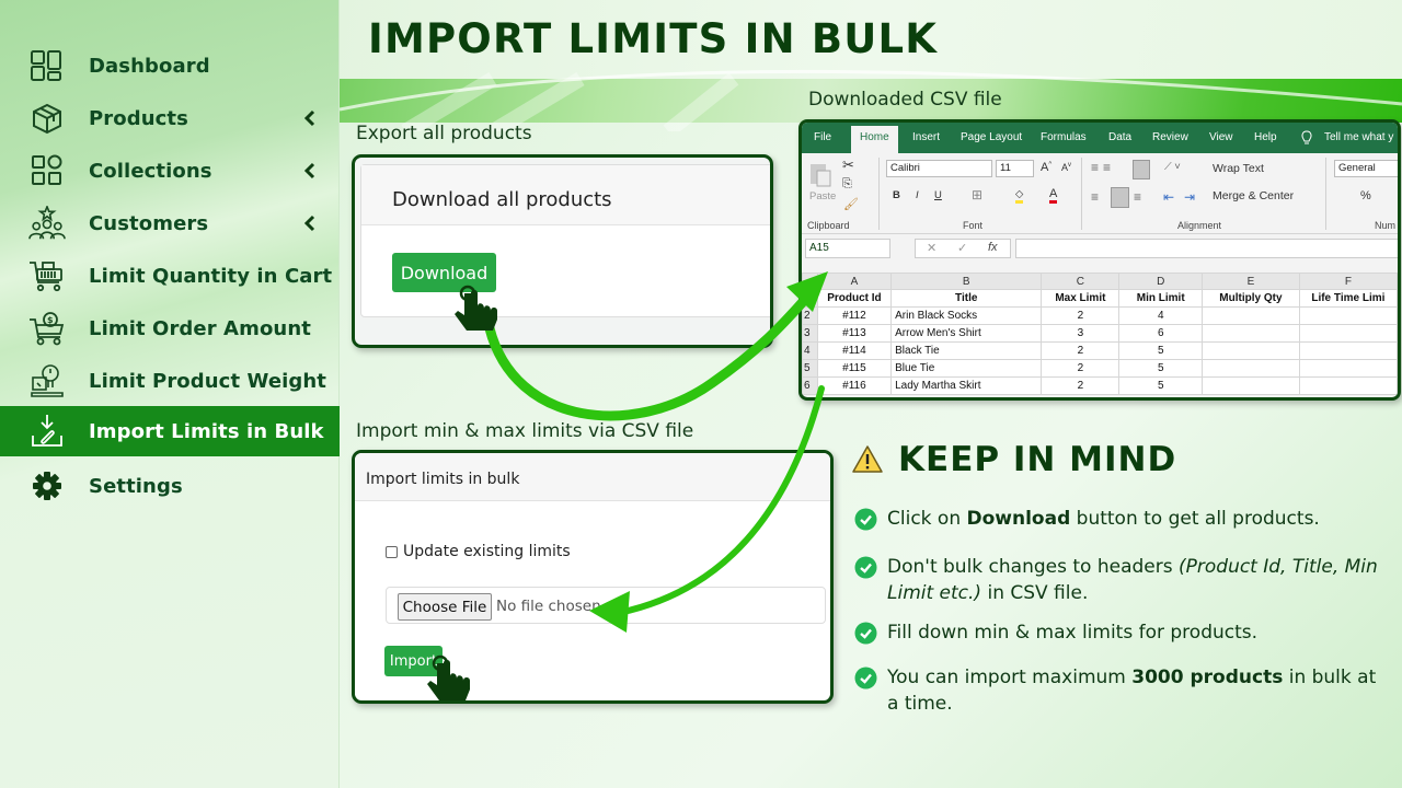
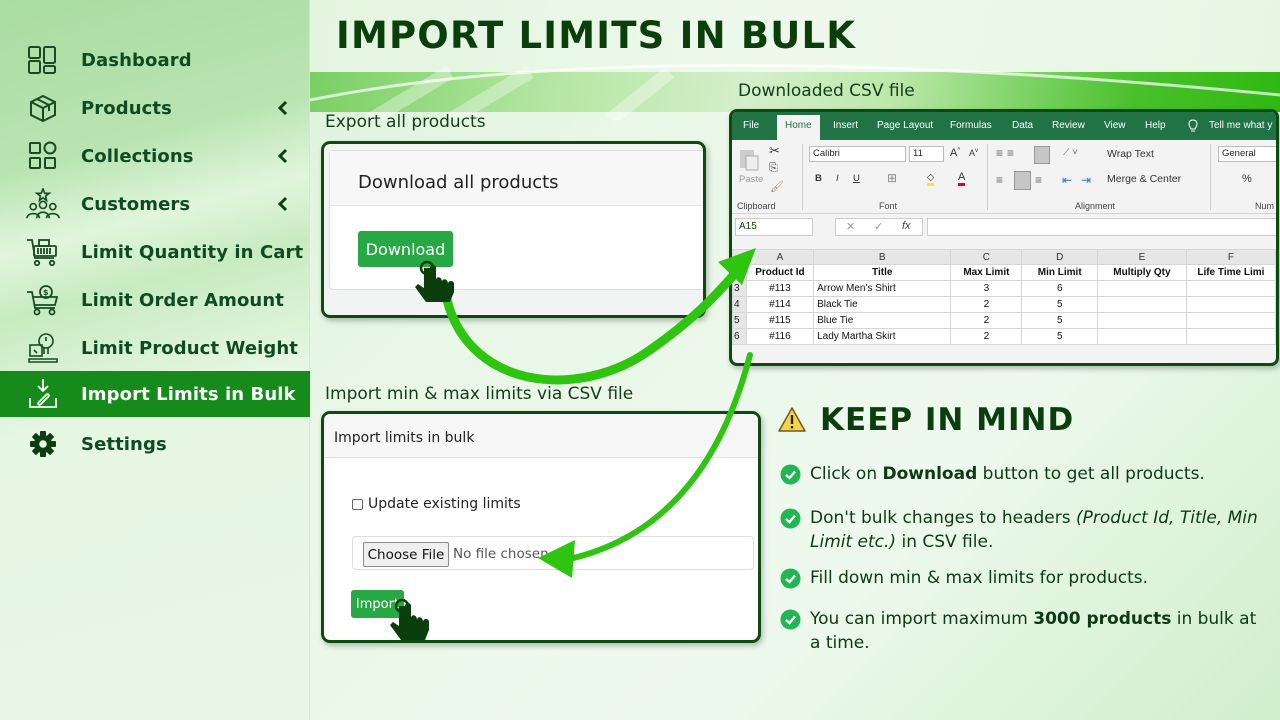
  Dashboard
  Products
  Collections
  Customers
  Limit Quantity in Cart
  $
  Limit Order Amount
  Limit Product Weight
  Import Limits in Bulk
  Settings
  IMPORT LIMITS IN BULK
  Export all products
  Download all products
  Download
  Downloaded CSV file
  File
  Home
  Insert
  Page Layout
  Formulas
  Data
  Review
  View
  Help
  Tell me what y
  Paste
  ✂
  ⎘
  🖌
  Clipboard
  Calibri
  11
  B
  I
  U
  ⊞
  ◇
  A
  Font
  ≡≡
  ⟋ ˅
  ≡
  ≡
  ⇤
  ⇥
  Wrap Text
  Merge & Center
  Alignment
  General
  %
  Num
  A15
  ✕
  ✓
  fx
  	A	B	C	D	E	F
  	Product Id	Title	Max Limit	Min Limit	Multiply Qty	Life Time Limi
- 2	#112	Arin Black Socks	2	4
  3	#113	Arrow Men's Shirt	3	6
  4	#114	Black Tie	2	5
  5	#115	Blue Tie	2	5
  6	#116	Lady Martha Skirt	2	5
  Import min & max limits via CSV file
  Import limits in bulk
  Update existing limits
  Choose File
  No file chosen
  Impor
  KEEP IN MIND
  Click on Download button to get all products.
  Don't bulk changes to headers (Product Id, Title, Min Limit etc.) in CSV file.
  Fill down min & max limits for products.
  You can import maximum 3000 products in bulk at a time.
